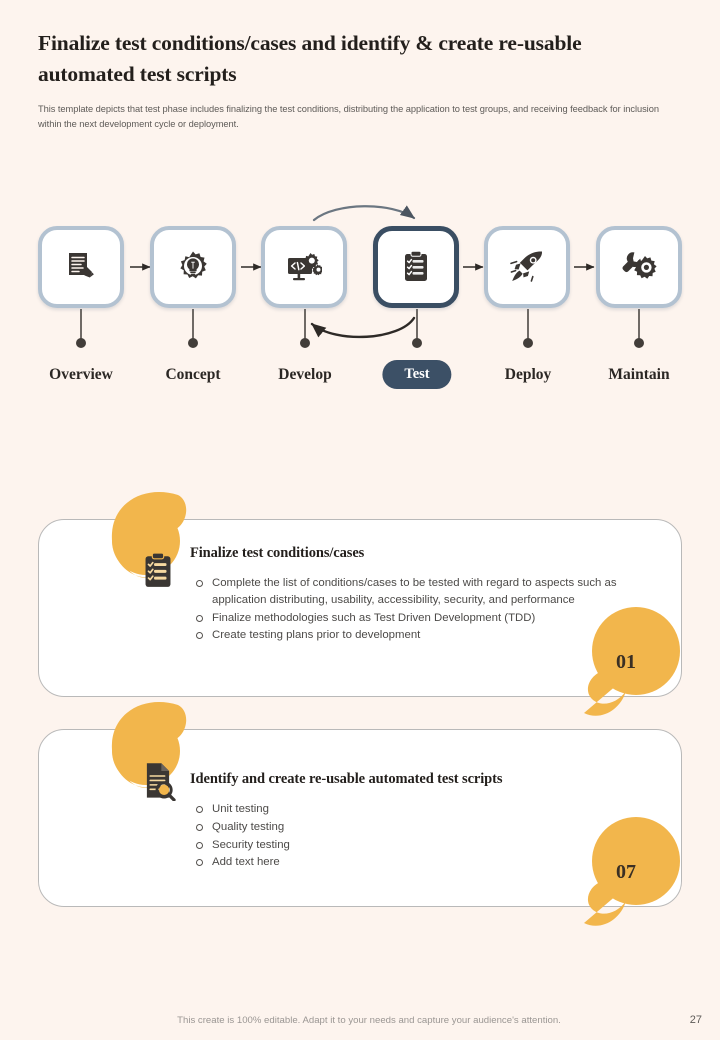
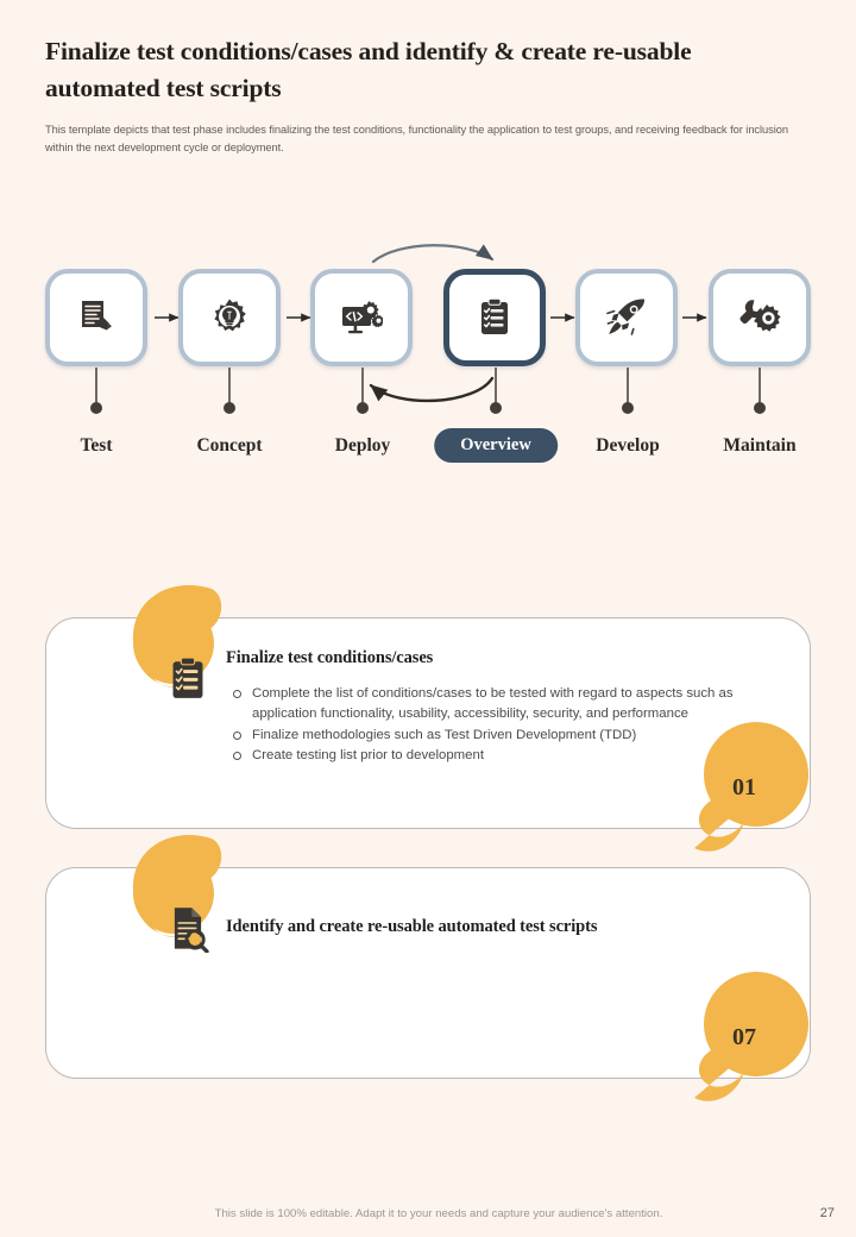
  Finalize test conditions/cases and identify & create re-usable automated test scripts
- This template depicts that test phase includes finalizing the test conditions, distributing the application to test groups, and receiving feedback for inclusion within the next development cycle or deployment.
+ This template depicts that test phase includes finalizing the test conditions, functionality the application to test groups, and receiving feedback for inclusion within the next development cycle or deployment.
- Overview
+ Test
  Concept
- Develop
+ Deploy
- Test
+ Overview
- Deploy
+ Develop
  Maintain
  Finalize test conditions/cases
- Complete the list of conditions/cases to be tested with regard to aspects such as application distributing, usability, accessibility, security, and performance
+ Complete the list of conditions/cases to be tested with regard to aspects such as application functionality, usability, accessibility, security, and performance
  Finalize methodologies such as Test Driven Development (TDD)
- Create testing plans prior to development
+ Create testing list prior to development
  01
  Identify and create re-usable automated test scripts
- Unit testing
- Quality testing
- Security testing
- Add text here
  07
- This create is 100% editable. Adapt it to your needs and capture your audience's attention.
+ This slide is 100% editable. Adapt it to your needs and capture your audience's attention.
  27
